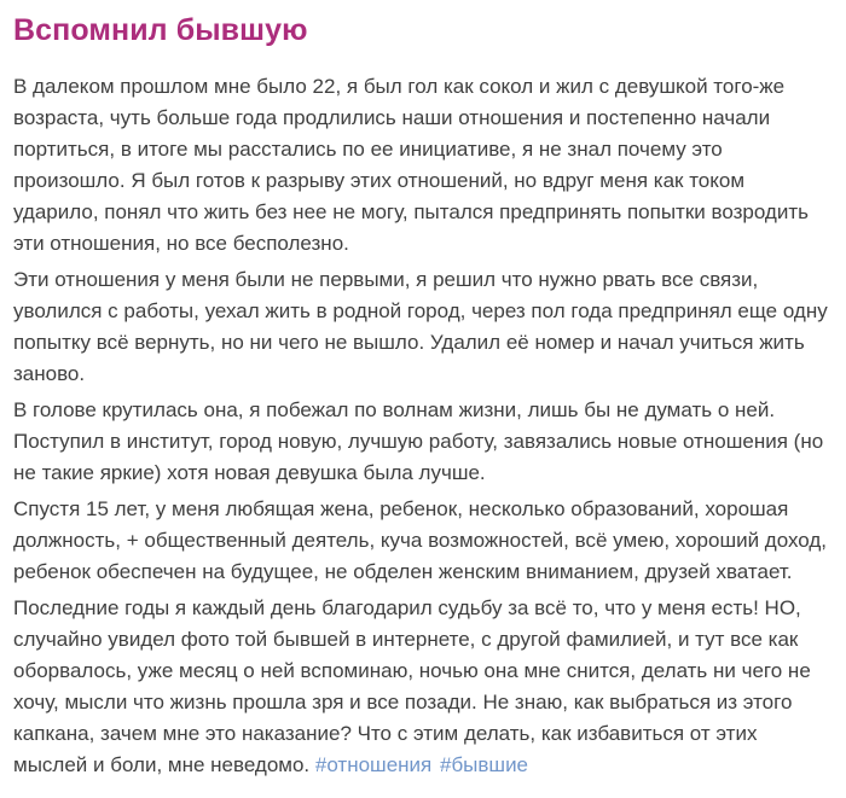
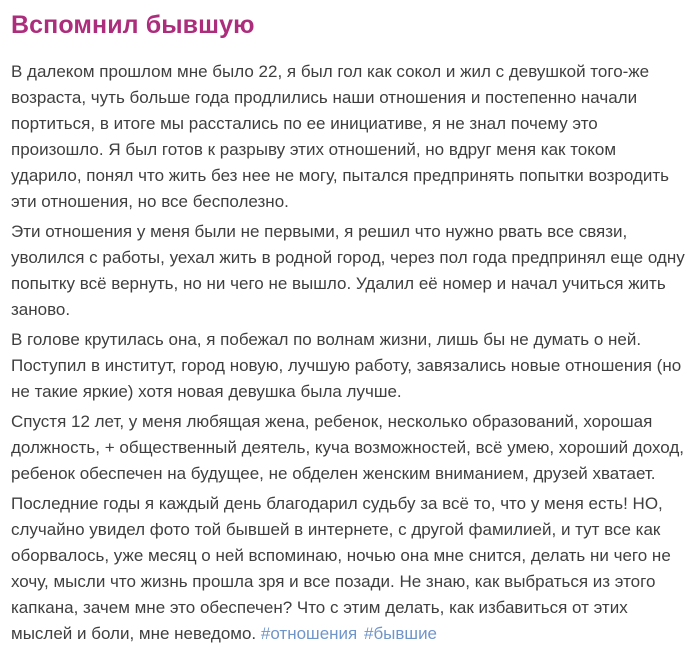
  Вспомнил бывшую
  В далеком прошлом мне было 22, я был гол как сокол и жил с девушкой того-же возраста, чуть больше года продлились наши отношения и постепенно начали портиться, в итоге мы расстались по ее инициативе, я не знал почему это произошло. Я был готов к разрыву этих отношений, но вдруг меня как током ударило, понял что жить без нее не могу, пытался предпринять попытки возродить эти отношения, но все бесполезно.
  Эти отношения у меня были не первыми, я решил что нужно рвать все связи, уволился с работы, уехал жить в родной город, через пол года предпринял еще одну попытку всё вернуть, но ни чего не вышло. Удалил её номер и начал учиться жить заново.
  В голове крутилась она, я побежал по волнам жизни, лишь бы не думать о ней. Поступил в институт, город новую, лучшую работу, завязались новые отношения (но не такие яркие) хотя новая девушка была лучше.
- Спустя 15 лет, у меня любящая жена, ребенок, несколько образований, хорошая должность, + общественный деятель, куча возможностей, всё умею, хороший доход, ребенок обеспечен на будущее, не обделен женским вниманием, друзей хватает.
+ Спустя 12 лет, у меня любящая жена, ребенок, несколько образований, хорошая должность, + общественный деятель, куча возможностей, всё умею, хороший доход, ребенок обеспечен на будущее, не обделен женским вниманием, друзей хватает.
- Последние годы я каждый день благодарил судьбу за всё то, что у меня есть! НО, случайно увидел фото той бывшей в интернете, с другой фамилией, и тут все как оборвалось, уже месяц о ней вспоминаю, ночью она мне снится, делать ни чего не хочу, мысли что жизнь прошла зря и все позади. Не знаю, как выбраться из этого капкана, зачем мне это наказание? Что с этим делать, как избавиться от этих мыслей и боли, мне неведомо. #отношения #бывшие
+ Последние годы я каждый день благодарил судьбу за всё то, что у меня есть! НО, случайно увидел фото той бывшей в интернете, с другой фамилией, и тут все как оборвалось, уже месяц о ней вспоминаю, ночью она мне снится, делать ни чего не хочу, мысли что жизнь прошла зря и все позади. Не знаю, как выбраться из этого капкана, зачем мне это обеспечен? Что с этим делать, как избавиться от этих мыслей и боли, мне неведомо. #отношения #бывшие
